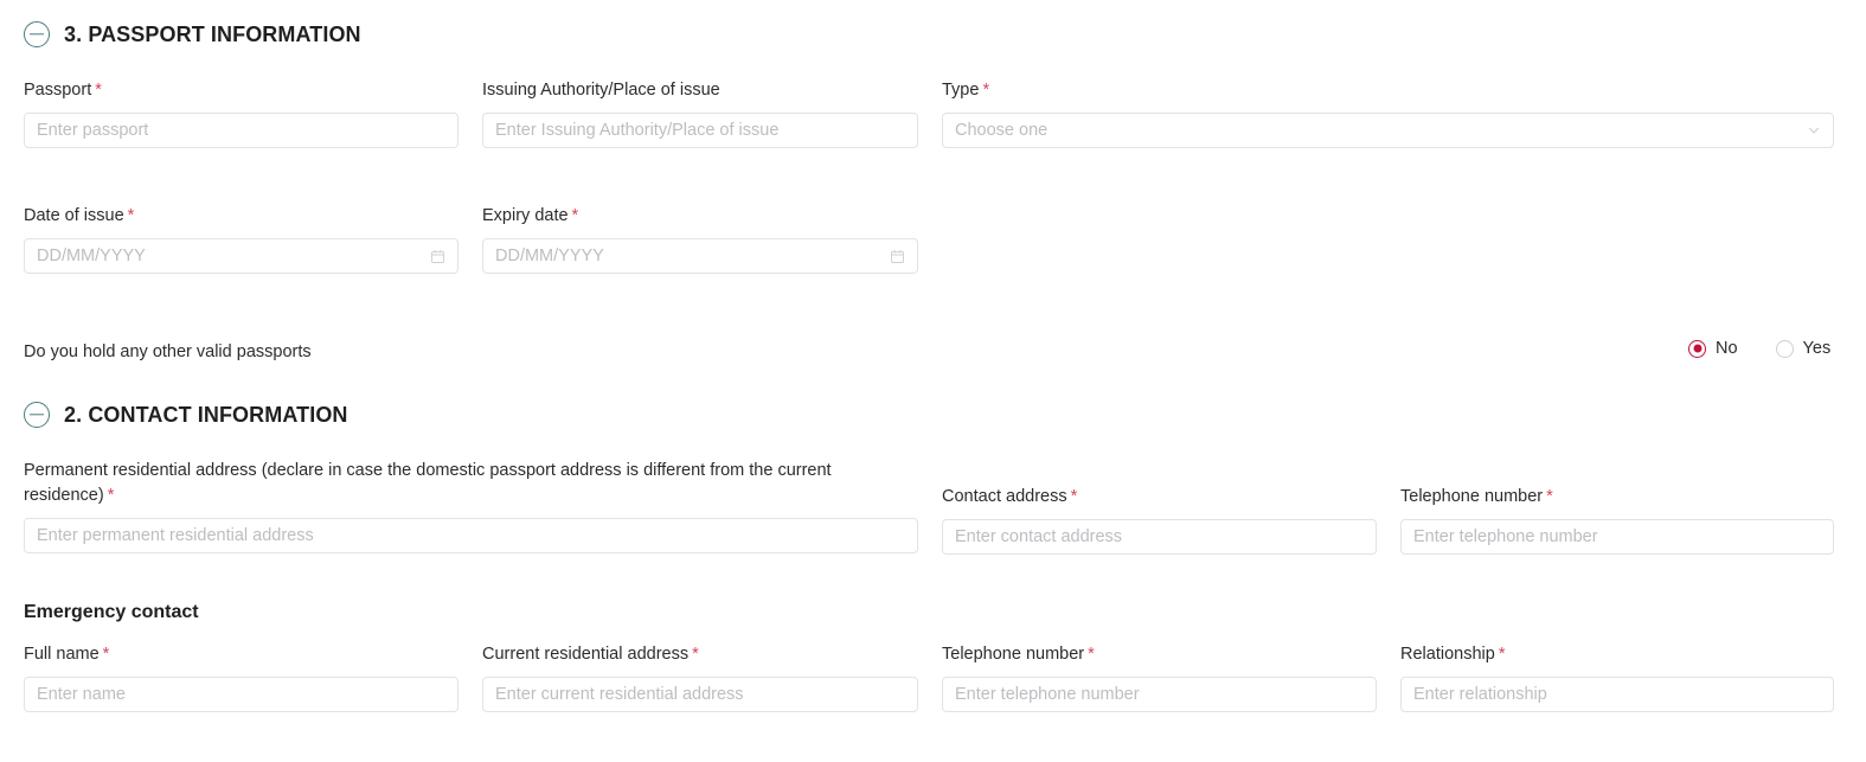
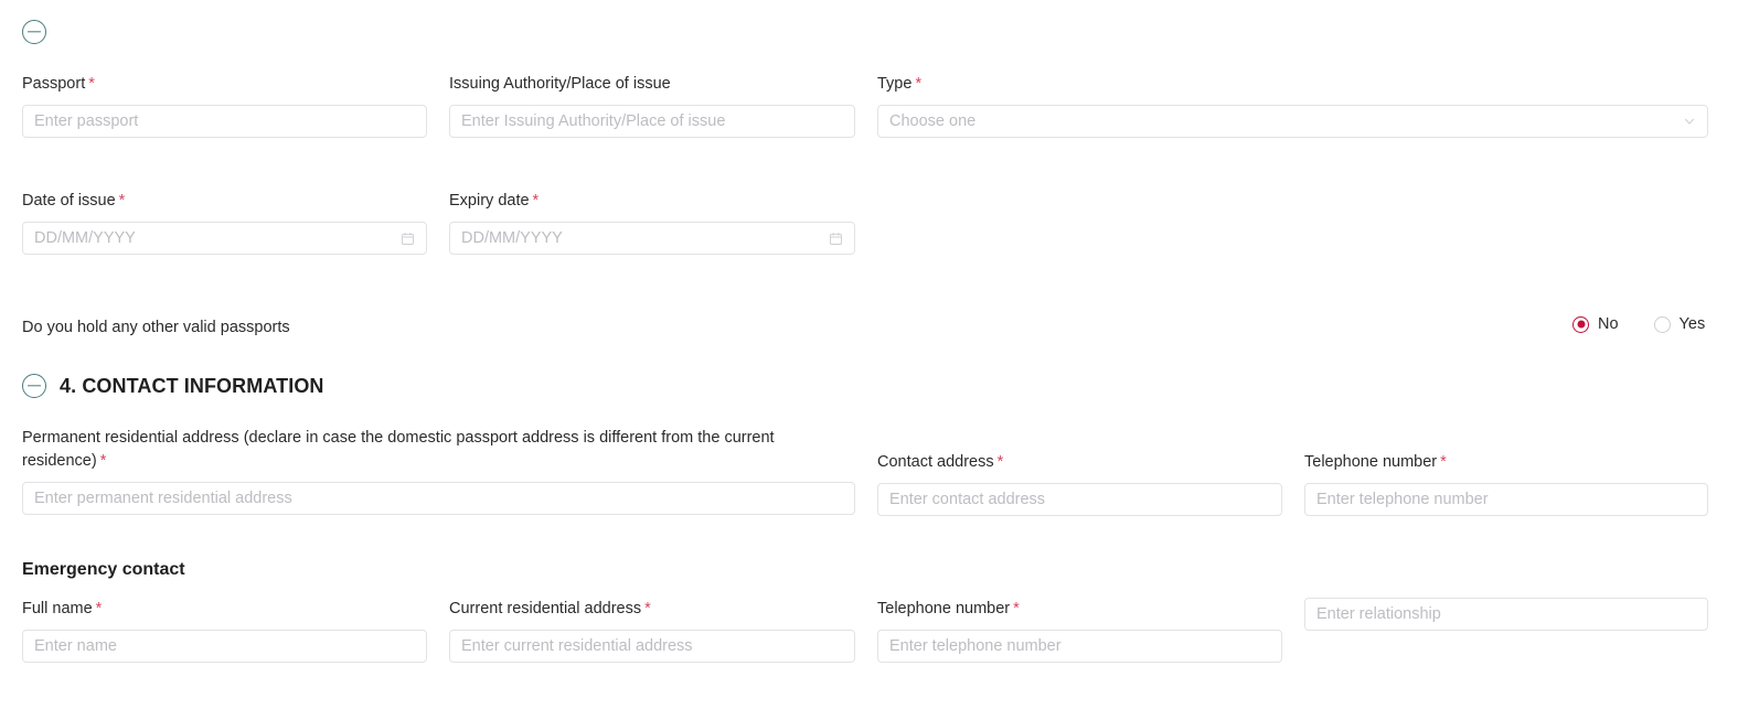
- 3. PASSPORT INFORMATION
  Passport *
  Enter passport
  Issuing Authority/Place of issue
  Enter Issuing Authority/Place of issue
  Type *
  Choose one
  Date of issue *
  DD/MM/YYYY
  Expiry date *
  DD/MM/YYYY
  Do you hold any other valid passports
  No
  Yes
- 2. CONTACT INFORMATION
+ 4. CONTACT INFORMATION
  Permanent residential address (declare in case the domestic passport address is different from the current residence) *
  Enter permanent residential address
  Contact address *
  Enter contact address
  Telephone number *
  Enter telephone number
  Emergency contact
  Full name *
  Enter name
  Current residential address *
  Enter current residential address
  Telephone number *
  Enter telephone number
- Relationship *
  Enter relationship
